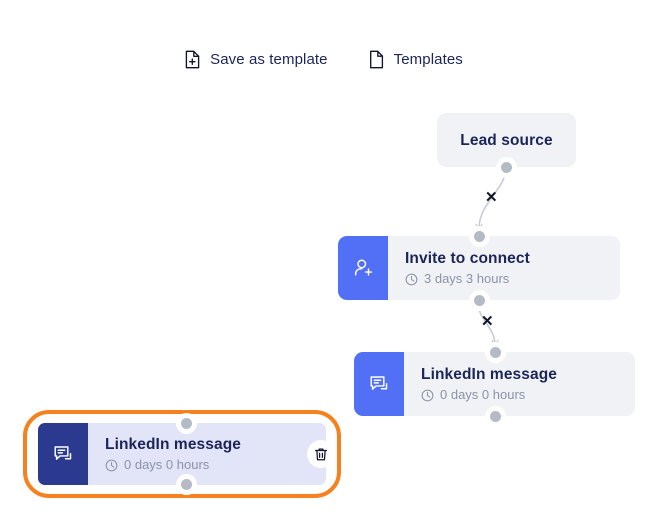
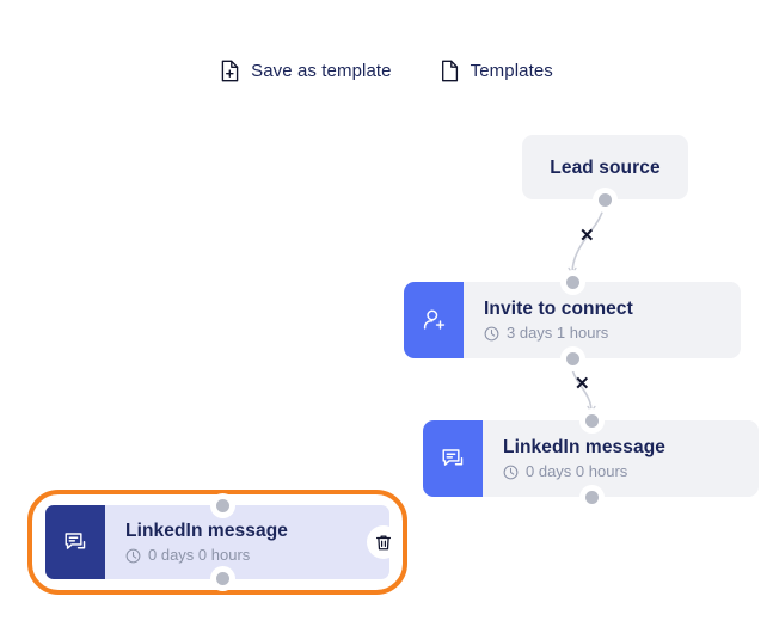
  Save as template
  Templates
  ✕
  ✕
  Lead source
  Invite to connect
- 3 days 3 hours
+ 3 days 1 hours
  LinkedIn message
  0 days 0 hours
  LinkedIn message
  0 days 0 hours
